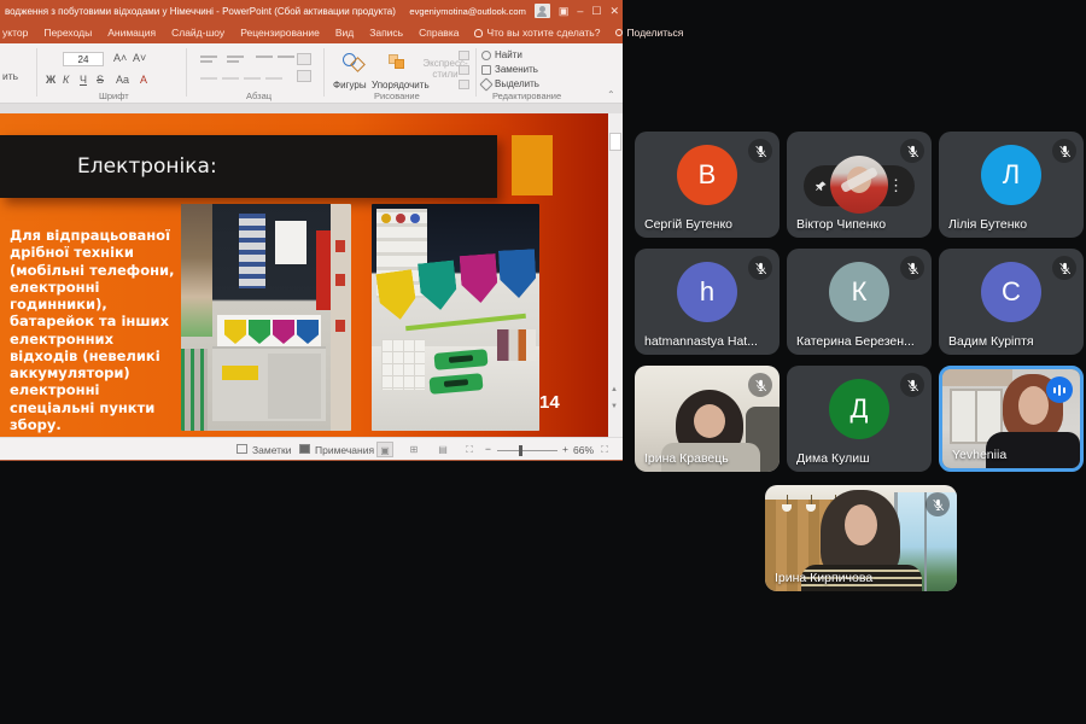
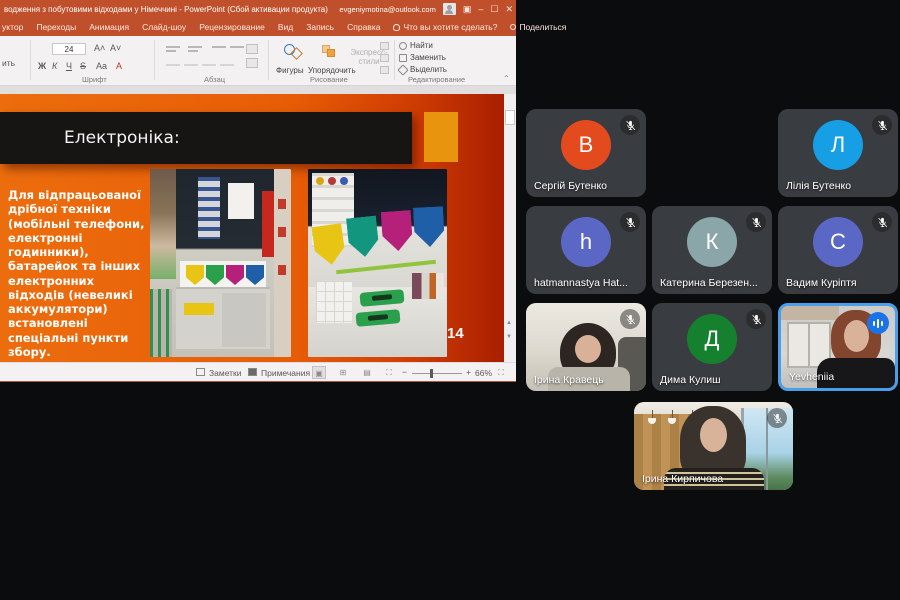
  водження з побутовими відходами у Німеччині - PowerPoint (Сбой активации продукта)
  evgeniymotina@outlook.com
  ▣
  –
  ☐
  ✕
  уктор
  Переходы
  Анимация
  Слайд-шоу
  Рецензирование
  Вид
  Запись
  Справка
  Что вы хотите сделать?
  Поделиться
  ить
  24
  A˄
  A˅
  Ж
  К
  Ч
  S
  Aa
  A
  Шрифт
  Абзац
  Фигуры
  Упорядочить
  Экспресс-стили
  Рисование
  Найти
  Заменить
  Выделить
  Редактирование
  ⌃
  Електроніка:
- Для відпрацьованої дрібної техніки (мобільні телефони, електронні годинники), батарейок та інших електронних відходів (невеликі аккумулятори) електронні спеціальні пункти збору.
+ Для відпрацьованої дрібної техніки (мобільні телефони, електронні годинники), батарейок та інших електронних відходів (невеликі аккумулятори) встановлені спеціальні пункти збору.
  14
  Заметки
  Примечания
  ▣
  ⊞
  ▤
  ⛶
  −
  +
  66%
  ⛶
  В
  Сергій Бутенко
- ⋮
- Віктор Чипенко
  Л
  Лілія Бутенко
  h
  hatmannastya Hat...
  К
  Катерина Березен...
  С
  Вадим Куріптя
  Ірина Кравець
  Д
  Дима Кулиш
  Yevheniia
  Ірина Кирпичова
